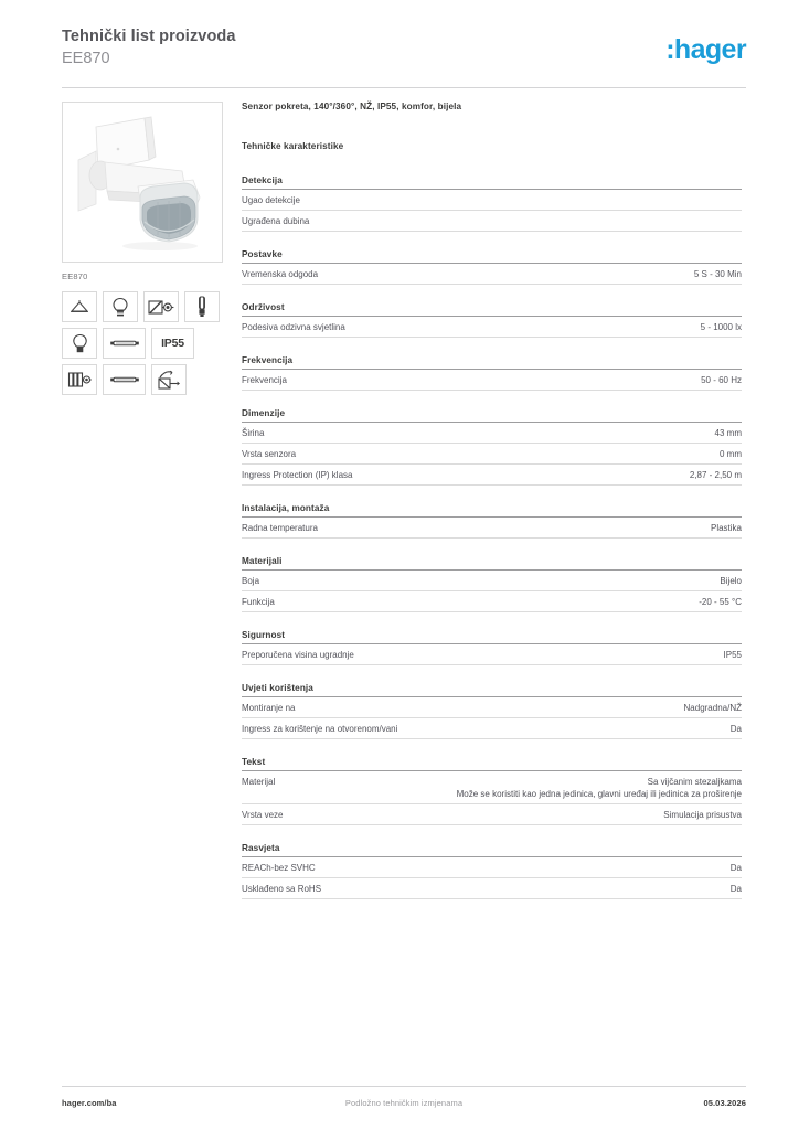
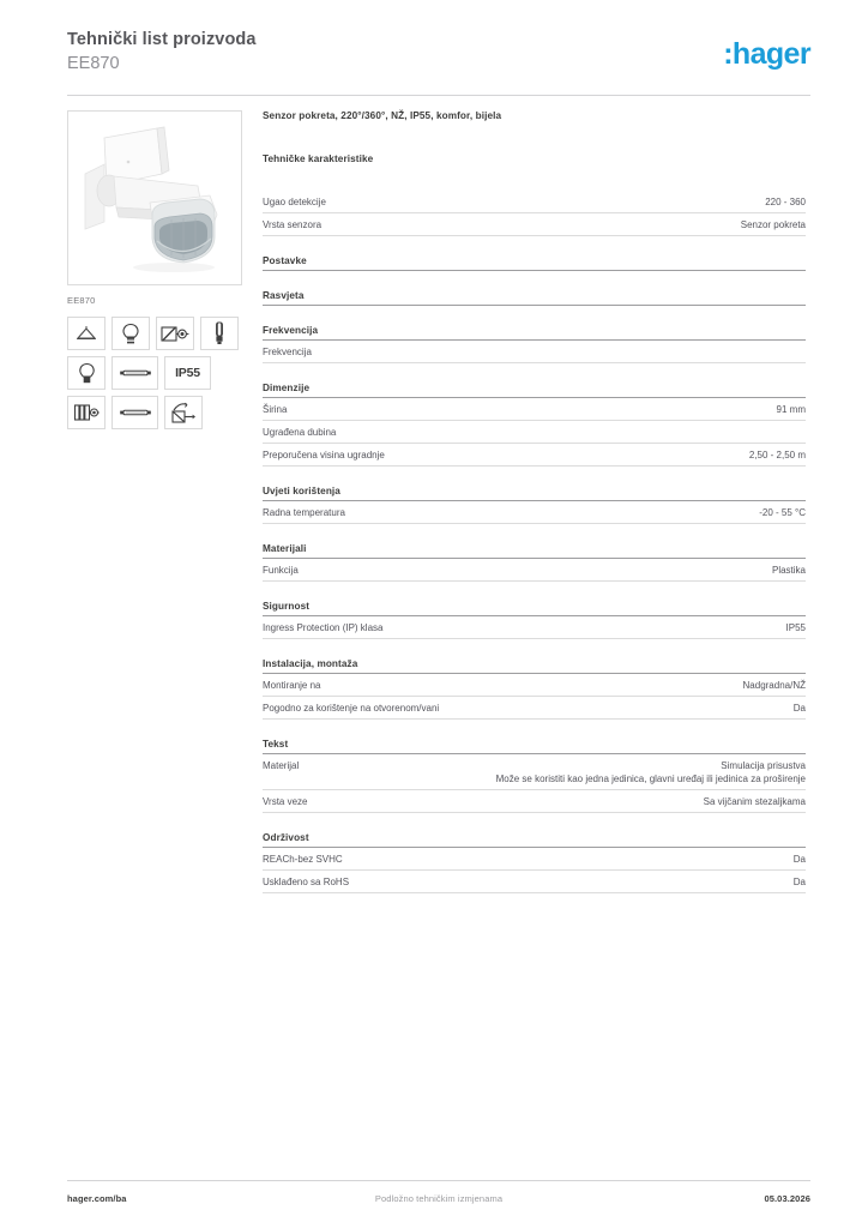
  Tehnički list proizvoda
  EE870
  :hager
  EE870
  IP55
- Senzor pokreta, 140°/360°, NŽ, IP55, komfor, bijela
+ Senzor pokreta, 220°/360°, NŽ, IP55, komfor, bijela
  Tehničke karakteristike
- Detekcija
  Ugao detekcije
+ 220 - 360
- Ugrađena dubina
+ Vrsta senzora
+ Senzor pokreta
  Postavke
- Vremenska odgoda
- 5 S - 30 Min
- Održivost
+ Rasvjeta
- Podesiva odzivna svjetlina
- 5 - 1000 lx
  Frekvencija
  Frekvencija
- 50 - 60 Hz
  Dimenzije
  Širina
- 43 mm
+ 91 mm
- Vrsta senzora
+ Ugrađena dubina
- 0 mm
- Ingress Protection (IP) klasa
+ Preporučena visina ugradnje
- 2,87 - 2,50 m
+ 2,50 - 2,50 m
- Instalacija, montaža
+ Uvjeti korištenja
  Radna temperatura
- Plastika
+ -20 - 55 °C
  Materijali
- Boja
- Bijelo
  Funkcija
- -20 - 55 °C
+ Plastika
  Sigurnost
- Preporučena visina ugradnje
+ Ingress Protection (IP) klasa
  IP55
- Uvjeti korištenja
+ Instalacija, montaža
  Montiranje na
  Nadgradna/NŽ
- Ingress za korištenje na otvorenom/vani
+ Pogodno za korištenje na otvorenom/vani
  Da
  Tekst
  Materijal
- Sa vijčanim stezaljkama
+ Simulacija prisustva
  Može se koristiti kao jedna jedinica, glavni uređaj ili jedinica za proširenje
  Vrsta veze
- Simulacija prisustva
+ Sa vijčanim stezaljkama
- Rasvjeta
+ Održivost
  REACh-bez SVHC
  Da
  Usklađeno sa RoHS
  Da
  hager.com/ba
  Podložno tehničkim izmjenama
  05.03.2026
